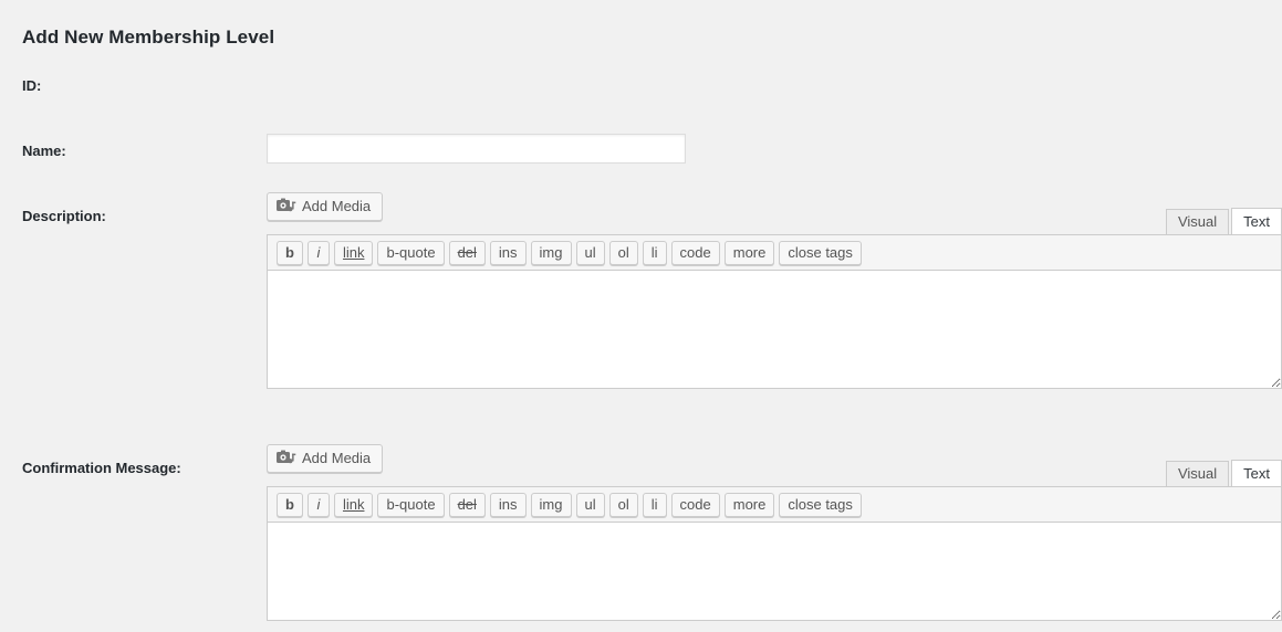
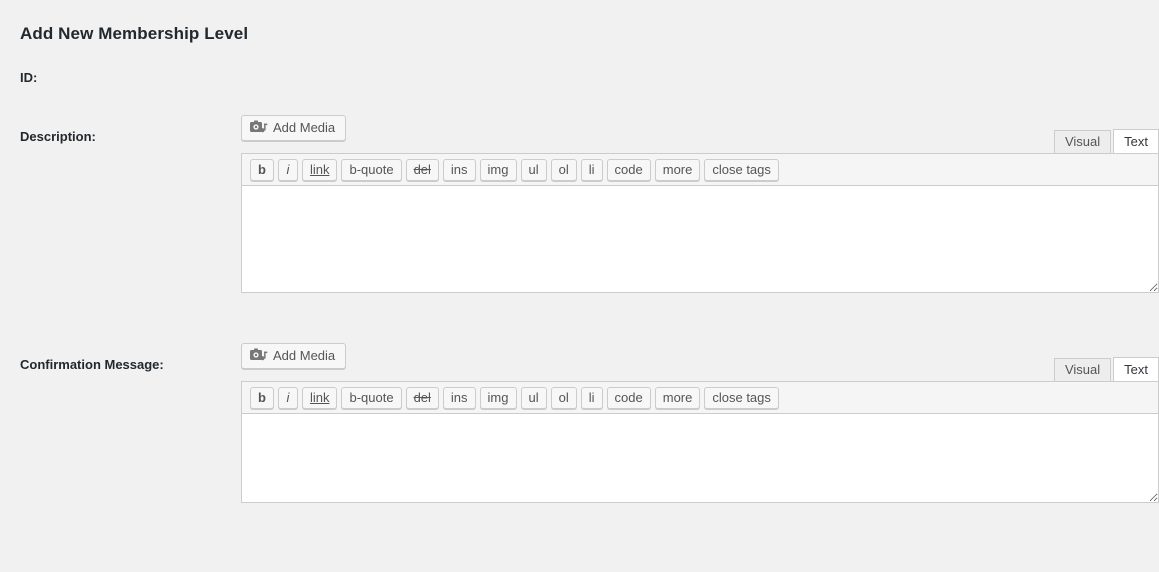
  Add New Membership Level
  ID:
- Name:
  Description:
  Add Media
  Visual
  Text
  b
  i
  link
  b-quote
  del
  ins
  img
  ul
  ol
  li
  code
  more
  close tags
  Confirmation Message:
  Add Media
  Visual
  Text
  b
  i
  link
  b-quote
  del
  ins
  img
  ul
  ol
  li
  code
  more
  close tags
